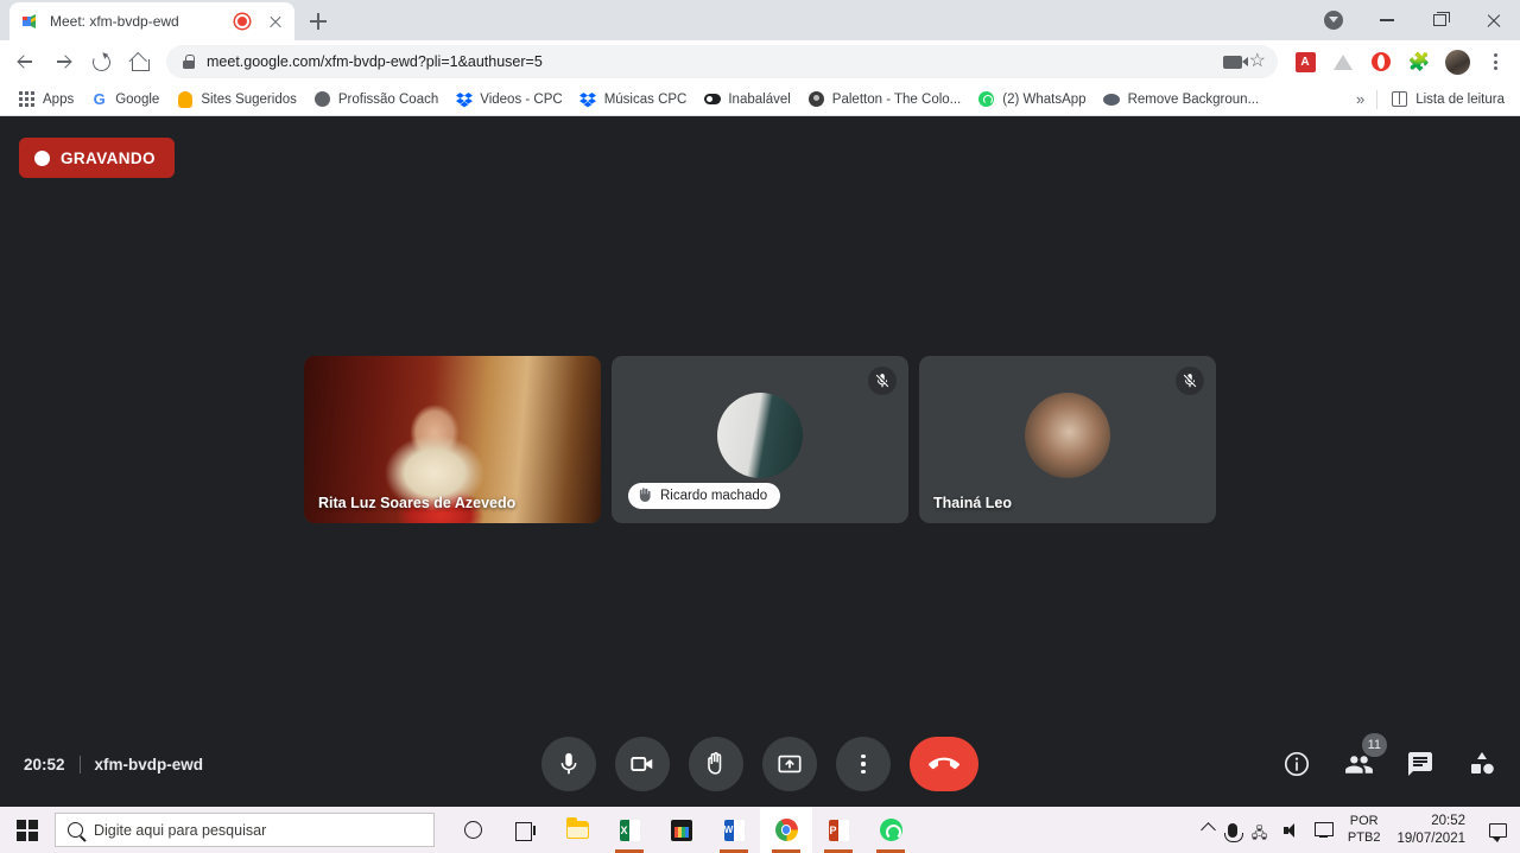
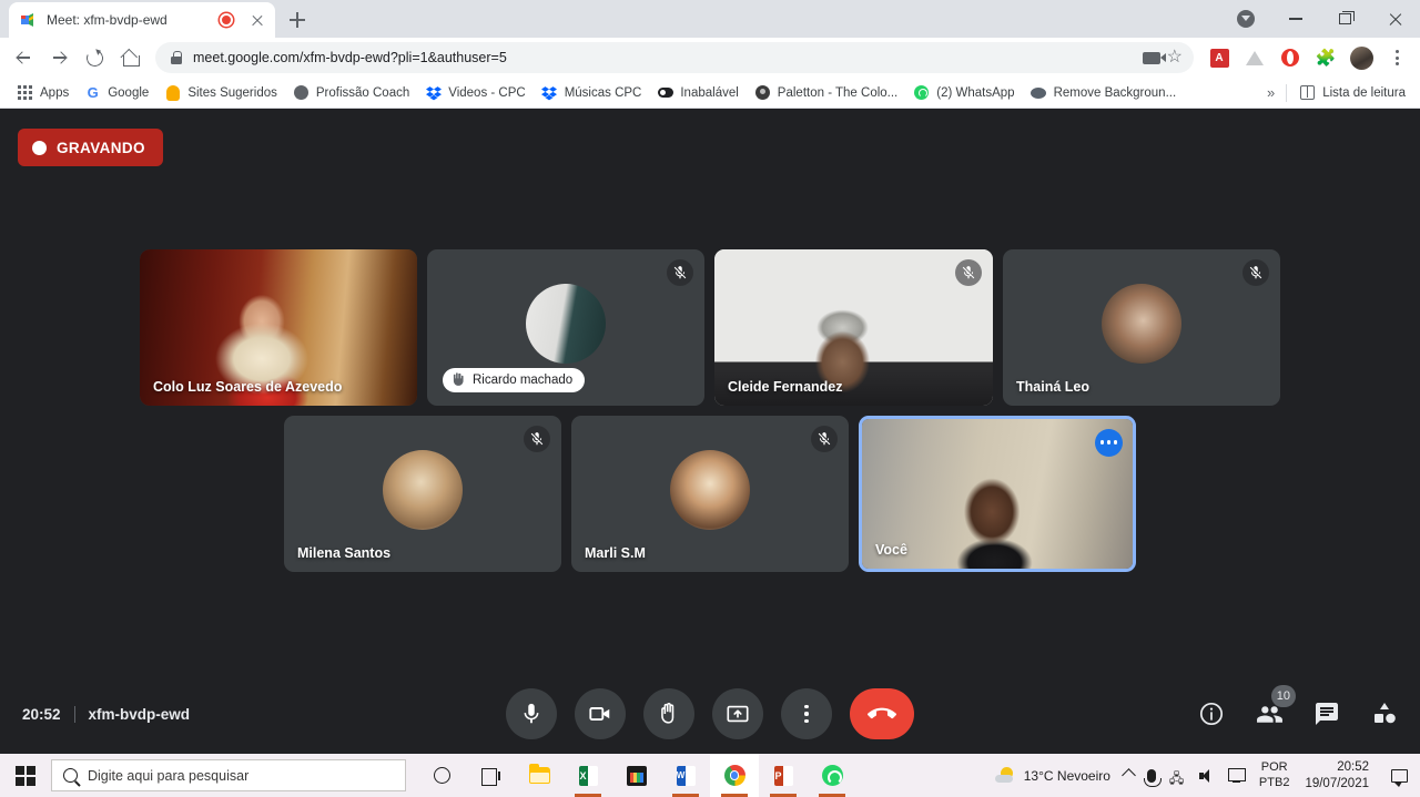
  Meet: xfm-bvdp-ewd
  meet.google.com/xfm-bvdp-ewd?pli=1&authuser=5
  ☆
  A
  🧩
  Apps
  G
  Google
  Sites Sugeridos
  Profissão Coach
  Videos - CPC
  Músicas CPC
  Inabalável
  Paletton - The Colo...
  (2) WhatsApp
  Remove Backgroun...
  »
  Lista de leitura
  GRAVANDO
- Rita Luz Soares de Azevedo
+ Colo Luz Soares de Azevedo
  Ricardo machado
+ Cleide Fernandez
  Thainá Leo
+ Milena Santos
+ Marli S.M
+ Você
  20:52
  xfm-bvdp-ewd
- 11
+ 10
  Digite aqui para pesquisar
+ 13°C Nevoeiro
  POR
  PTB2
  20:52
  19/07/2021
